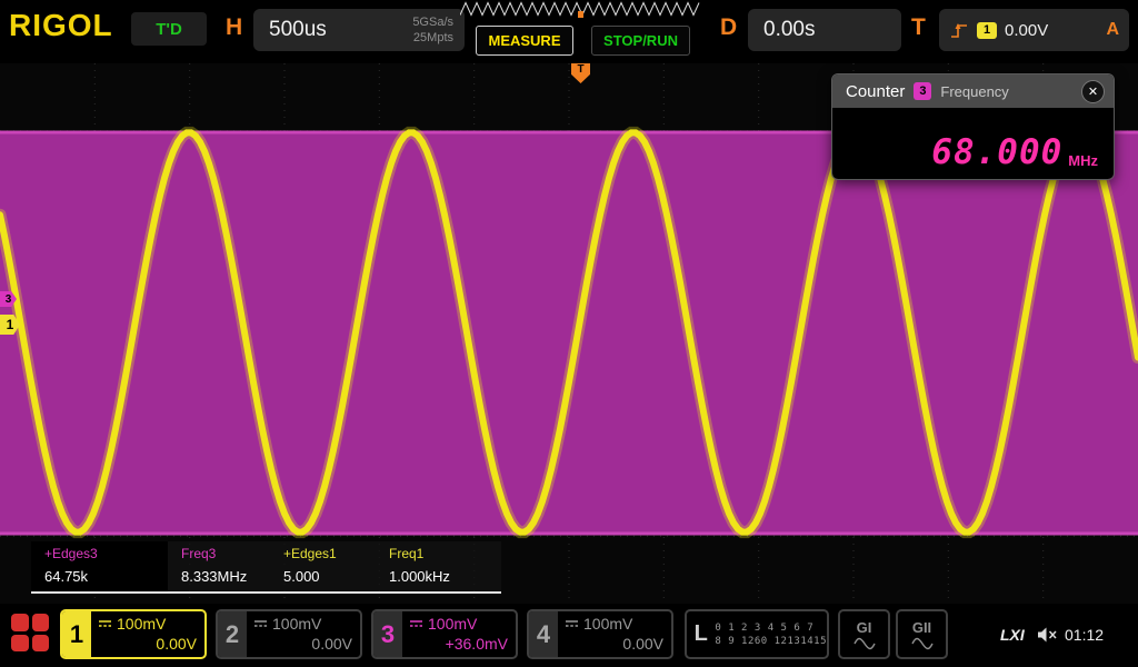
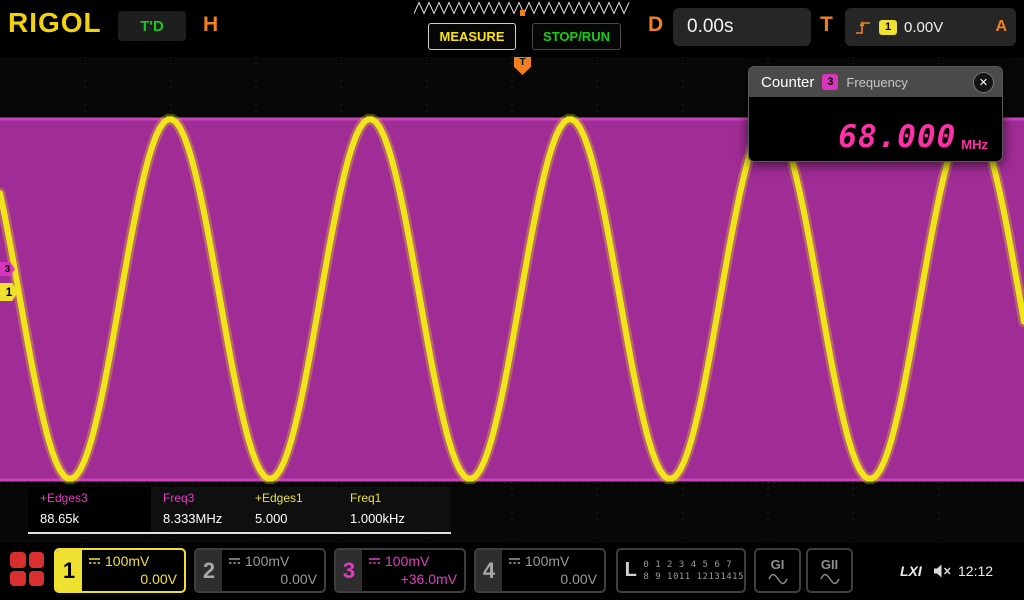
  RIGOL
  T'D
  H
- 500us
- 5GSa/s
- 25Mpts
  MEASURE
  STOP/RUN
  D
  0.00s
  T
  1
  0.00V
  A
  T
  3
  1
  Counter
  3
  Frequency
  ✕
  68.000
  MHz
  +Edges3
- 64.75k
+ 88.65k
  Freq3
  8.333MHz
  +Edges1
  5.000
  Freq1
  1.000kHz
  1
  100mV
  0.00V
  2
  100mV
  0.00V
  3
  100mV
  +36.0mV
  4
  100mV
  0.00V
  L
  0 1 2 3 4 5 6 7
- 8 9 1260 12131415
+ 8 9 1011 12131415
  GI
  GII
  LXI
- 01:12
+ 12:12
